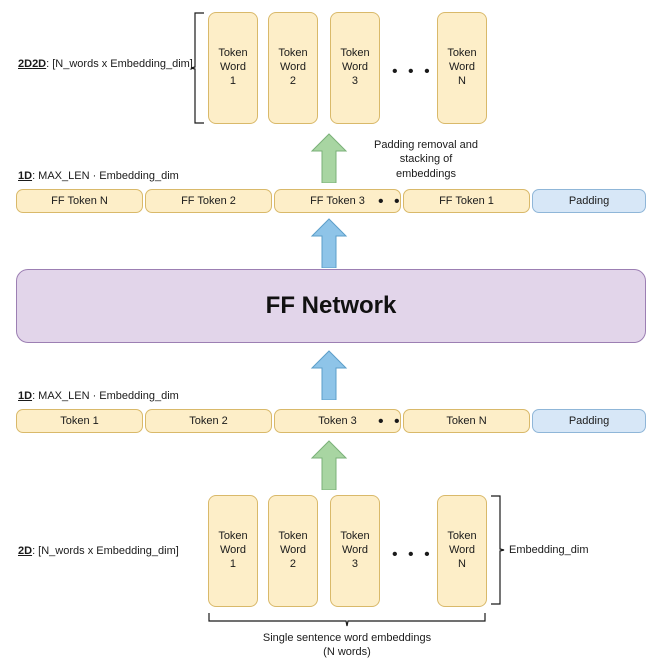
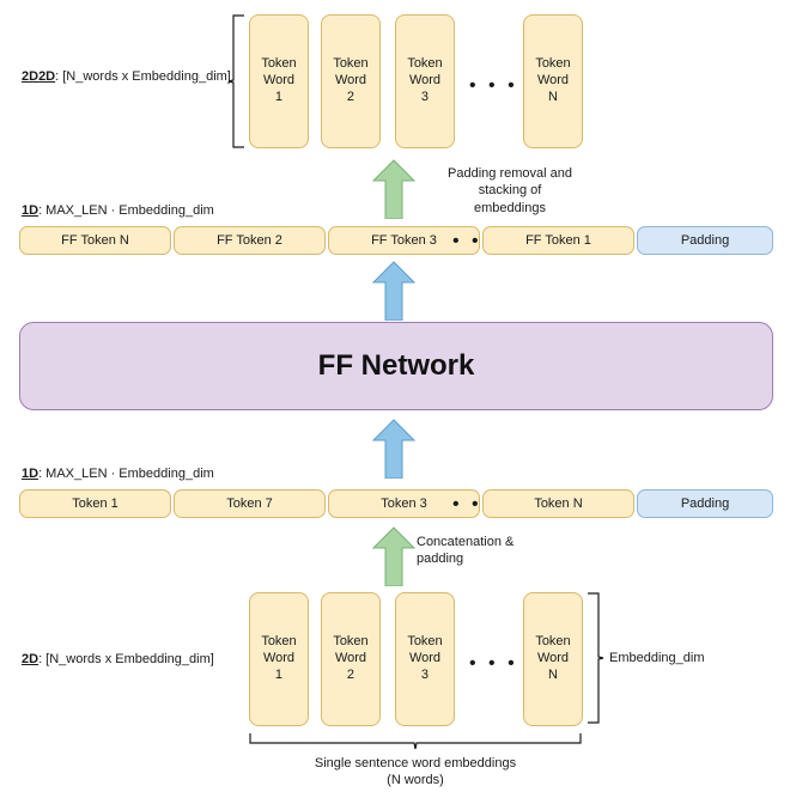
  2D2D: [N_words x Embedding_dim]
  Token
  Word
  1
  Token
  Word
  2
  Token
  Word
  3
  • • •
  Token
  Word
  N
  Padding removal and
  stacking of
  embeddings
  1D: MAX_LEN · Embedding_dim
  FF Token N
  FF Token 2
  FF Token 3
  FF Token 1
  Padding
  FF Network
  1D: MAX_LEN · Embedding_dim
  Token 1
- Token 2
+ Token 7
  Token 3
  Token N
  Padding
+ Concatenation &
+ padding
  2D: [N_words x Embedding_dim]
  Token
  Word
  1
  Token
  Word
  2
  Token
  Word
  3
  • • •
  Token
  Word
  N
  Embedding_dim
  Single sentence word embeddings
  (N words)
